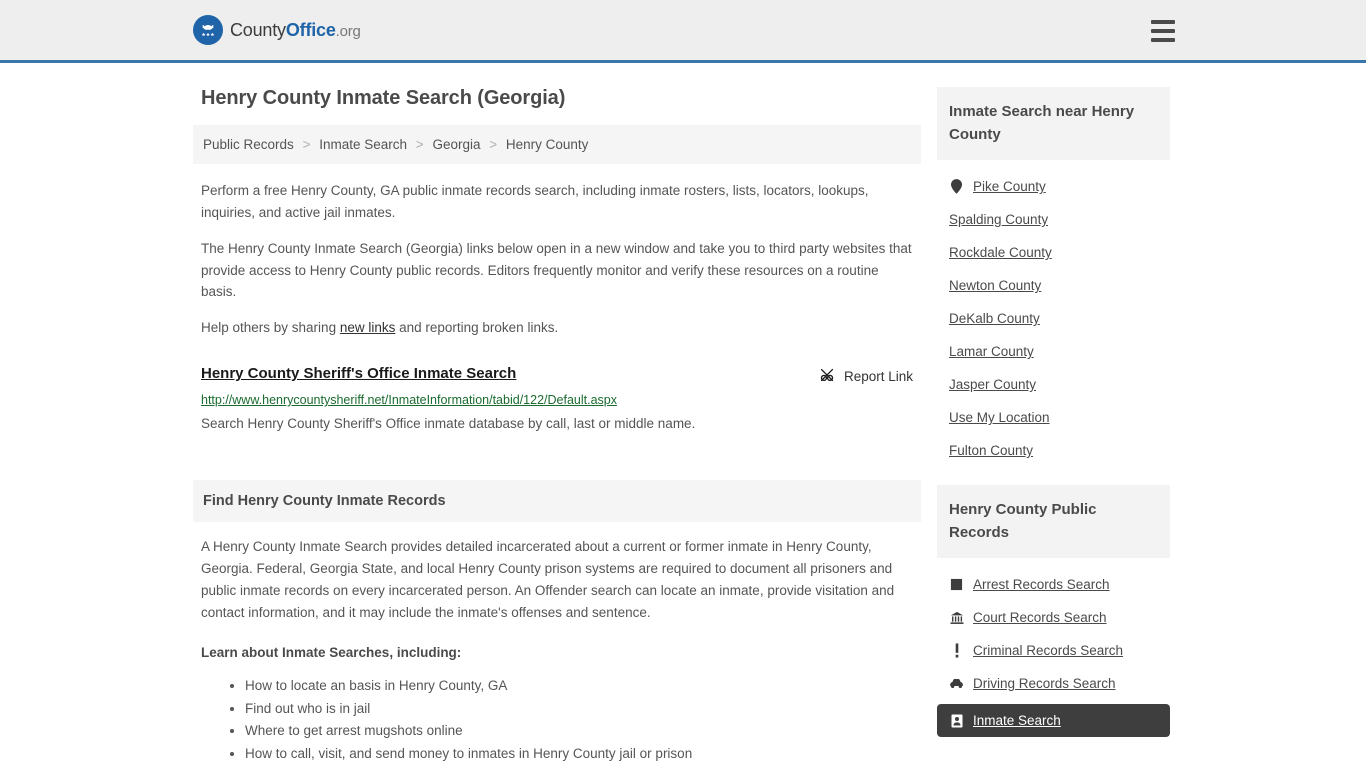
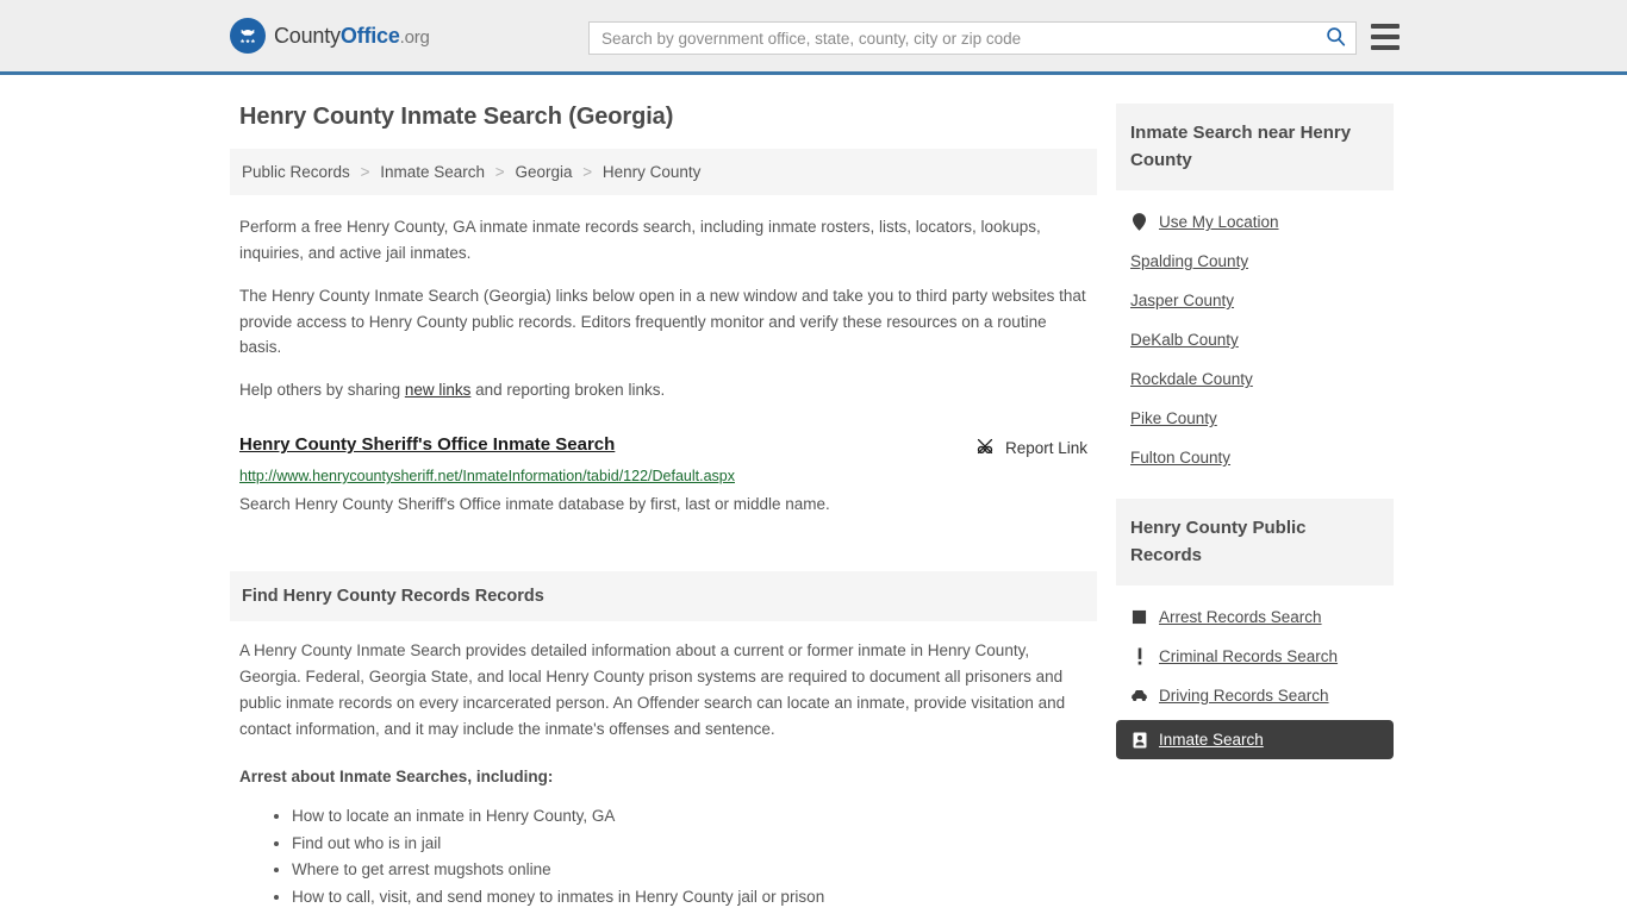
  CountyOffice.org
+ Search by government office, state, county, city or zip code
  Henry County Inmate Search (Georgia)
  Public Records > Inmate Search > Georgia > Henry County
- Perform a free Henry County, GA public inmate records search, including inmate rosters, lists, locators, lookups, inquiries, and active jail inmates.
+ Perform a free Henry County, GA inmate inmate records search, including inmate rosters, lists, locators, lookups, inquiries, and active jail inmates.
  The Henry County Inmate Search (Georgia) links below open in a new window and take you to third party websites that provide access to Henry County public records. Editors frequently monitor and verify these resources on a routine basis.
  Help others by sharing new links and reporting broken links.
  Henry County Sheriff's Office Inmate Search
  Report Link
  http://www.henrycountysheriff.net/InmateInformation/tabid/122/Default.aspx
- Search Henry County Sheriff's Office inmate database by call, last or middle name.
+ Search Henry County Sheriff's Office inmate database by first, last or middle name.
- Find Henry County Inmate Records
+ Find Henry County Records Records
- A Henry County Inmate Search provides detailed incarcerated about a current or former inmate in Henry County, Georgia. Federal, Georgia State, and local Henry County prison systems are required to document all prisoners and public inmate records on every incarcerated person. An Offender search can locate an inmate, provide visitation and contact information, and it may include the inmate's offenses and sentence.
+ A Henry County Inmate Search provides detailed information about a current or former inmate in Henry County, Georgia. Federal, Georgia State, and local Henry County prison systems are required to document all prisoners and public inmate records on every incarcerated person. An Offender search can locate an inmate, provide visitation and contact information, and it may include the inmate's offenses and sentence.
- Learn about Inmate Searches, including:
+ Arrest about Inmate Searches, including:
- How to locate an basis in Henry County, GA
+ How to locate an inmate in Henry County, GA
  Find out who is in jail
  Where to get arrest mugshots online
  How to call, visit, and send money to inmates in Henry County jail or prison
  Inmate Search near Henry County
- Pike County
+ Use My Location
  Spalding County
- Rockdale County
+ Jasper County
- Newton County
  DeKalb County
- Lamar County
- Jasper County
+ Rockdale County
- Use My Location
+ Pike County
  Fulton County
  Henry County Public Records
  Arrest Records Search
- Court Records Search
  Criminal Records Search
  Driving Records Search
  Inmate Search
